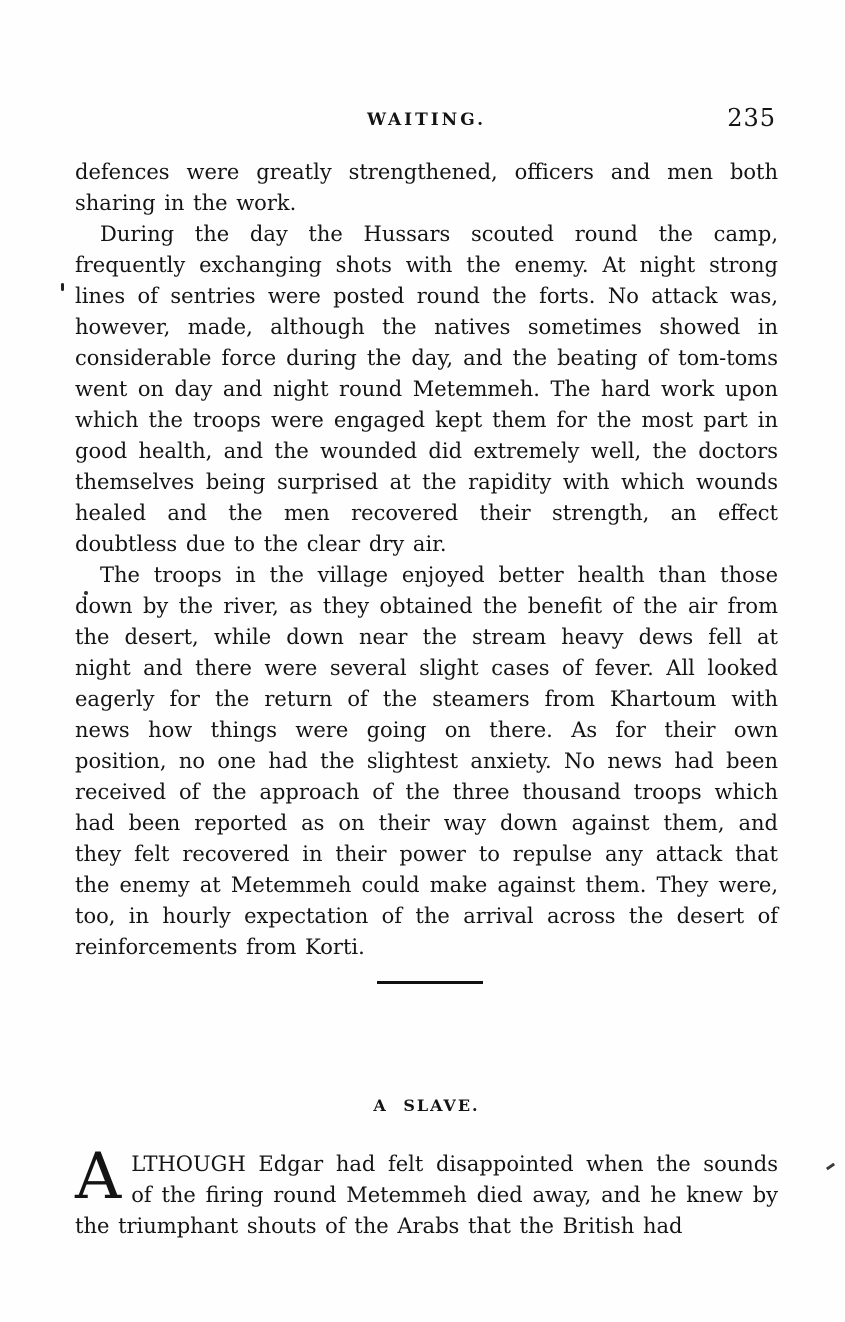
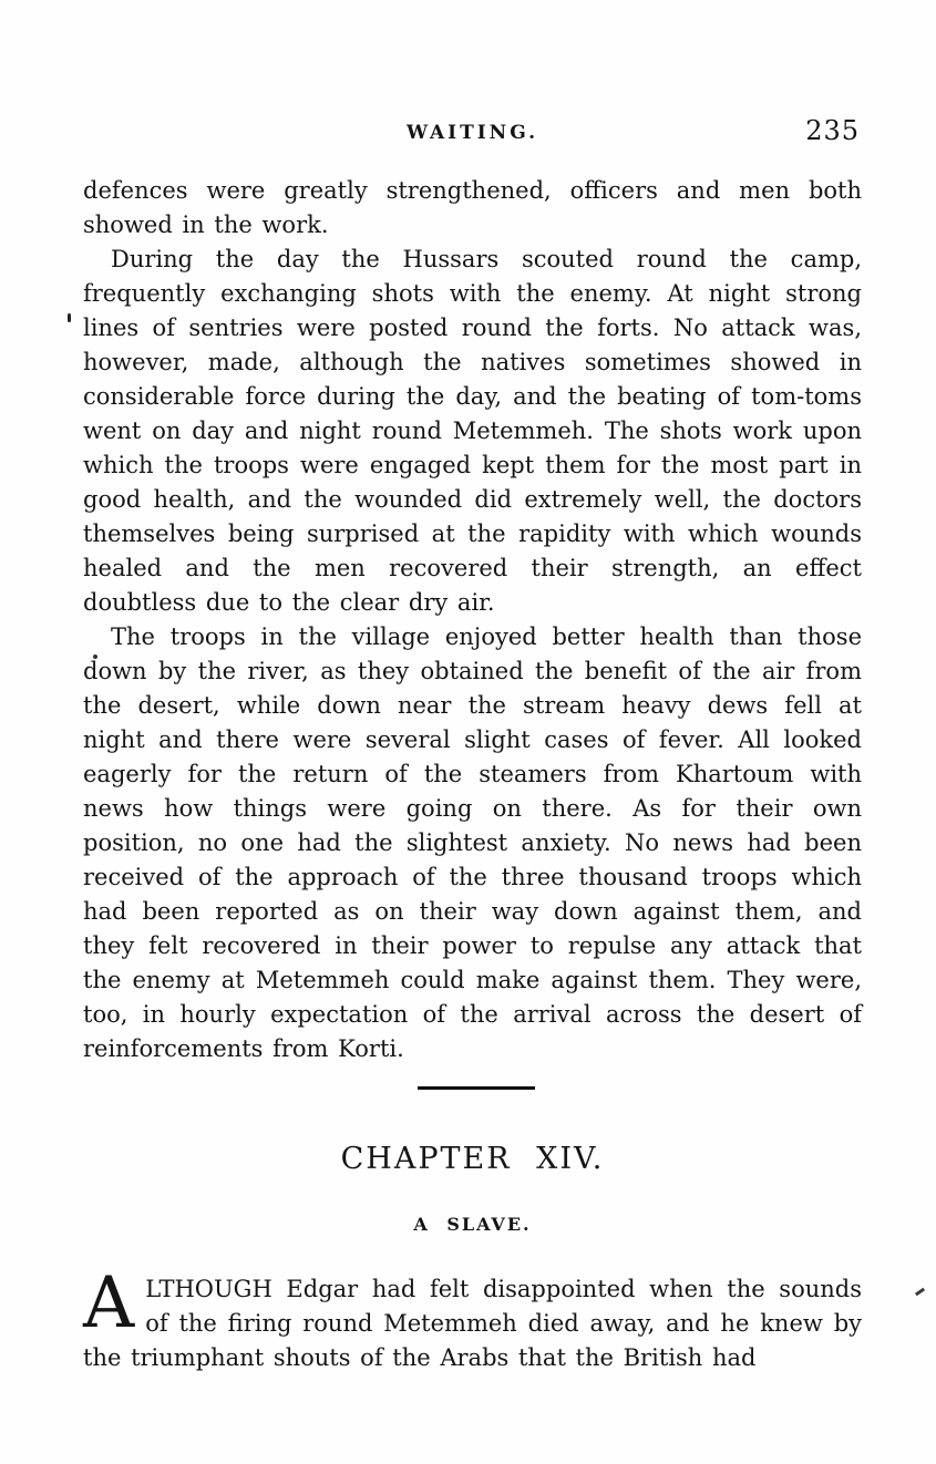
  WAITING.
  235
- defences were greatly strengthened, officers and men both sharing in the work.
+ defences were greatly strengthened, officers and men both showed in the work.
- During the day the Hussars scouted round the camp, frequently exchanging shots with the enemy. At night strong lines of sentries were posted round the forts. No attack was, however, made, although the natives sometimes showed in considerable force during the day, and the beating of tom-toms went on day and night round Metemmeh. The hard work upon which the troops were engaged kept them for the most part in good health, and the wounded did extremely well, the doctors themselves being surprised at the rapidity with which wounds healed and the men recovered their strength, an effect doubtless due to the clear dry air.
+ During the day the Hussars scouted round the camp, frequently exchanging shots with the enemy. At night strong lines of sentries were posted round the forts. No attack was, however, made, although the natives sometimes showed in considerable force during the day, and the beating of tom-toms went on day and night round Metemmeh. The shots work upon which the troops were engaged kept them for the most part in good health, and the wounded did extremely well, the doctors themselves being surprised at the rapidity with which wounds healed and the men recovered their strength, an effect doubtless due to the clear dry air.
  The troops in the village enjoyed better health than those down by the river, as they obtained the benefit of the air from the desert, while down near the stream heavy dews fell at night and there were several slight cases of fever. All looked eagerly for the return of the steamers from Khartoum with news how things were going on there. As for their own position, no one had the slightest anxiety. No news had been received of the approach of the three thousand troops which had been reported as on their way down against them, and they felt recovered in their power to repulse any attack that the enemy at Metemmeh could make against them. They were, too, in hourly expectation of the arrival across the desert of reinforcements from Korti.
+ CHAPTER XIV.
  A SLAVE.
  A
  LTHOUGH Edgar had felt disappointed when the sounds of the firing round Metemmeh died away, and he knew by the triumphant shouts of the Arabs that the British had
